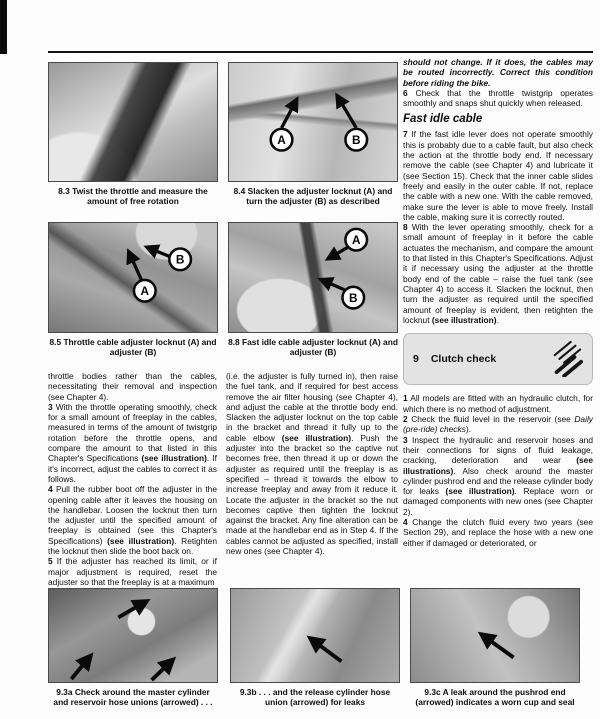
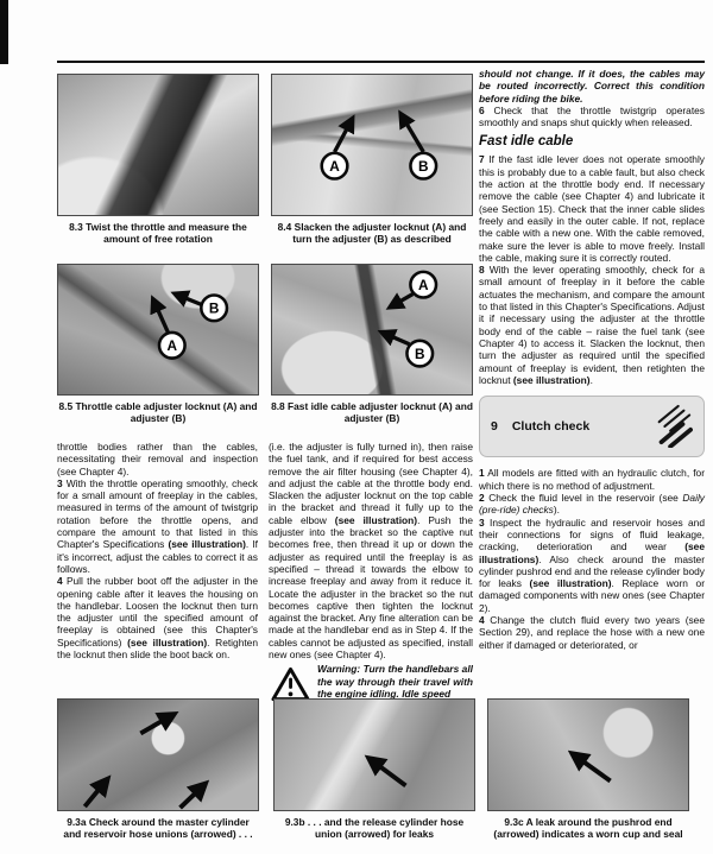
  8.3 Twist the throttle and measure the amount of free rotation
  A
  B
  8.4 Slacken the adjuster locknut (A) and turn the adjuster (B) as described
  A
  B
  8.5 Throttle cable adjuster locknut (A) and adjuster (B)
  A
  B
  8.8 Fast idle cable adjuster locknut (A) and adjuster (B)
  throttle bodies rather than the cables, necessitating their removal and inspection (see Chapter 4).
  3 With the throttle operating smoothly, check for a small amount of freeplay in the cables, measured in terms of the amount of twistgrip rotation before the throttle opens, and compare the amount to that listed in this Chapter's Specifications (see illustration). If it's incorrect, adjust the cables to correct it as follows.
  4 Pull the rubber boot off the adjuster in the opening cable after it leaves the housing on the handlebar. Loosen the locknut then turn the adjuster until the specified amount of freeplay is obtained (see this Chapter's Specifications) (see illustration). Retighten the locknut then slide the boot back on.
- 5 If the adjuster has reached its limit, or if major adjustment is required, reset the adjuster so that the freeplay is at a maximum
  (i.e. the adjuster is fully turned in), then raise the fuel tank, and if required for best access remove the air filter housing (see Chapter 4), and adjust the cable at the throttle body end. Slacken the adjuster locknut on the top cable in the bracket and thread it fully up to the cable elbow (see illustration). Push the adjuster into the bracket so the captive nut becomes free, then thread it up or down the adjuster as required until the freeplay is as specified – thread it towards the elbow to increase freeplay and away from it reduce it. Locate the adjuster in the bracket so the nut becomes captive then tighten the locknut against the bracket. Any fine alteration can be made at the handlebar end as in Step 4. If the cables cannot be adjusted as specified, install new ones (see Chapter 4).
+ Warning: Turn the handlebars all the way through their travel with the engine idling. Idle speed
  should not change. If it does, the cables may be routed incorrectly. Correct this condition before riding the bike.
  6 Check that the throttle twistgrip operates smoothly and snaps shut quickly when released.
  Fast idle cable
  7 If the fast idle lever does not operate smoothly this is probably due to a cable fault, but also check the action at the throttle body end. If necessary remove the cable (see Chapter 4) and lubricate it (see Section 15). Check that the inner cable slides freely and easily in the outer cable. If not, replace the cable with a new one. With the cable removed, make sure the lever is able to move freely. Install the cable, making sure it is correctly routed.
  8 With the lever operating smoothly, check for a small amount of freeplay in it before the cable actuates the mechanism, and compare the amount to that listed in this Chapter's Specifications. Adjust it if necessary using the adjuster at the throttle body end of the cable – raise the fuel tank (see Chapter 4) to access it. Slacken the locknut, then turn the adjuster as required until the specified amount of freeplay is evident, then retighten the locknut (see illustration).
  9
  Clutch check
  1 All models are fitted with an hydraulic clutch, for which there is no method of adjustment.
  2 Check the fluid level in the reservoir (see Daily (pre-ride) checks).
  3 Inspect the hydraulic and reservoir hoses and their connections for signs of fluid leakage, cracking, deterioration and wear (see illustrations). Also check around the master cylinder pushrod end and the release cylinder body for leaks (see illustration). Replace worn or damaged components with new ones (see Chapter 2).
  4 Change the clutch fluid every two years (see Section 29), and replace the hose with a new one either if damaged or deteriorated, or
  9.3a Check around the master cylinder and reservoir hose unions (arrowed) . . .
  9.3b . . . and the release cylinder hose union (arrowed) for leaks
  9.3c A leak around the pushrod end (arrowed) indicates a worn cup and seal
